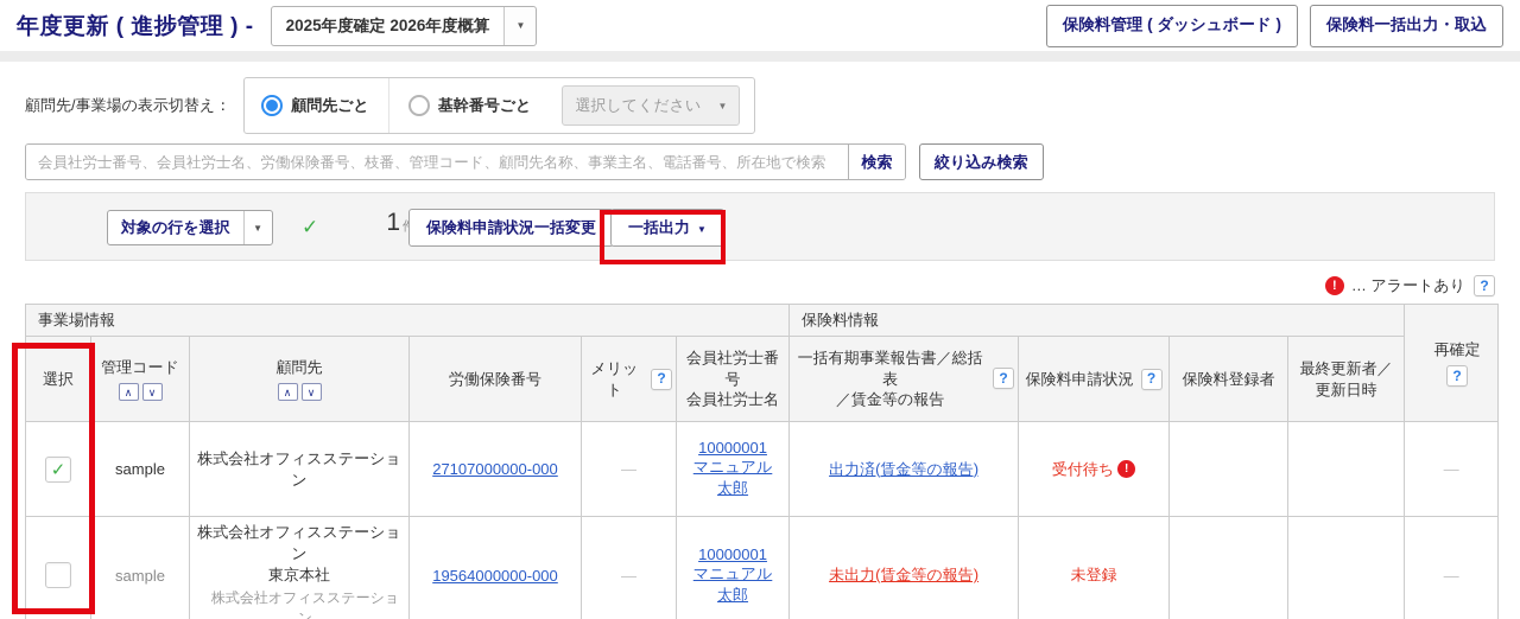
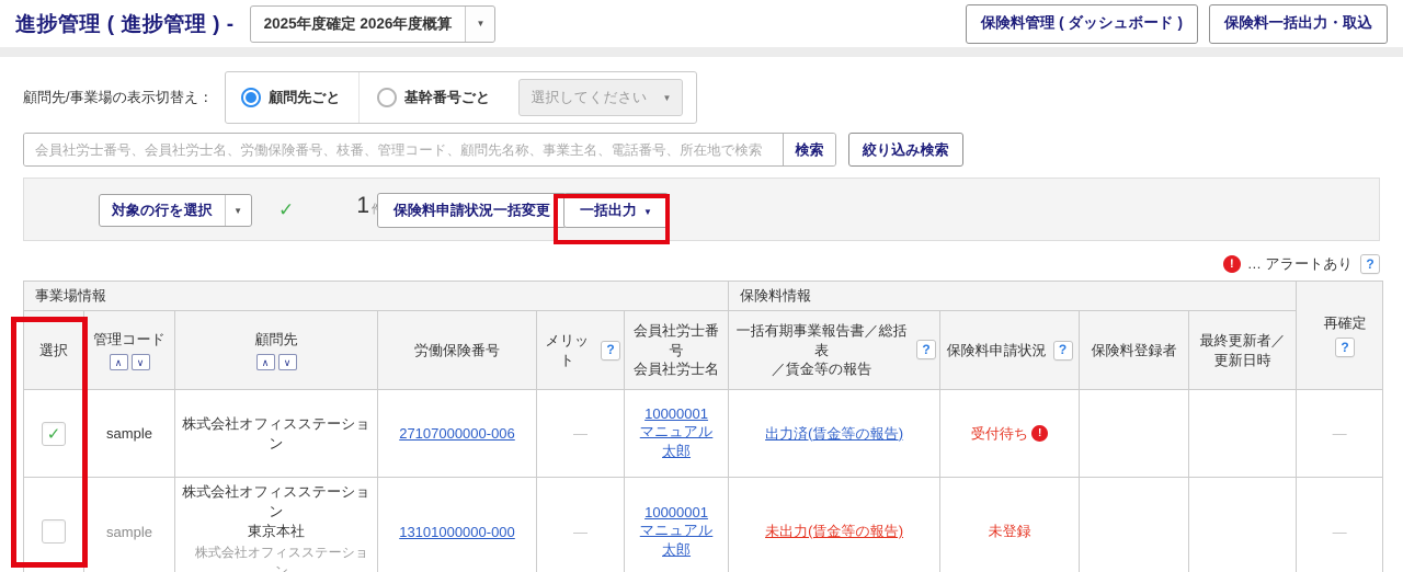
- 年度更新 ( 進捗管理 ) -
+ 進捗管理 ( 進捗管理 ) -
  2025年度確定 2026年度概算
  ▼
  保険料管理 ( ダッシュボード )
  保険料一括出力・取込
  顧問先/事業場の表示切替え：
  顧問先ごと
  基幹番号ごと
  選択してください
  ▼
  会員社労士番号、会員社労士名、労働保険番号、枝番、管理コード、顧問先名称、事業主名、電話番号、所在地で検索
  検索
  絞り込み検索
  対象の行を選択
  ▼
  ✓
  保険料申請状況一括変更
  一括出力 ▼
  !
  … アラートあり
  ?
  事業場情報	保険料情報	再確定 ?
  選択	管理コード ∧ ∨	顧問先 ∧ ∨	労働保険番号	メリット ?	会員社労士番号 会員社労士名	一括有期事業報告書／総括表 ／賃金等の報告 ?	保険料申請状況 ?	保険料登録者	最終更新者／ 更新日時
- ✓	sample	株式会社オフィスステーション	27107000000-000	―	10000001 マニュアル 太郎	出力済(賃金等の報告)	受付待ち !			―
+ ✓	sample	株式会社オフィスステーション	27107000000-006	―	10000001 マニュアル 太郎	出力済(賃金等の報告)	受付待ち !			―
- 	sample	株式会社オフィスステーション 東京本社 株式会社オフィスステーション	19564000000-000	―	10000001 マニュアル 太郎	未出力(賃金等の報告)	未登録			―
+ 	sample	株式会社オフィスステーション 東京本社 株式会社オフィスステーション	13101000000-000	―	10000001 マニュアル 太郎	未出力(賃金等の報告)	未登録			―
